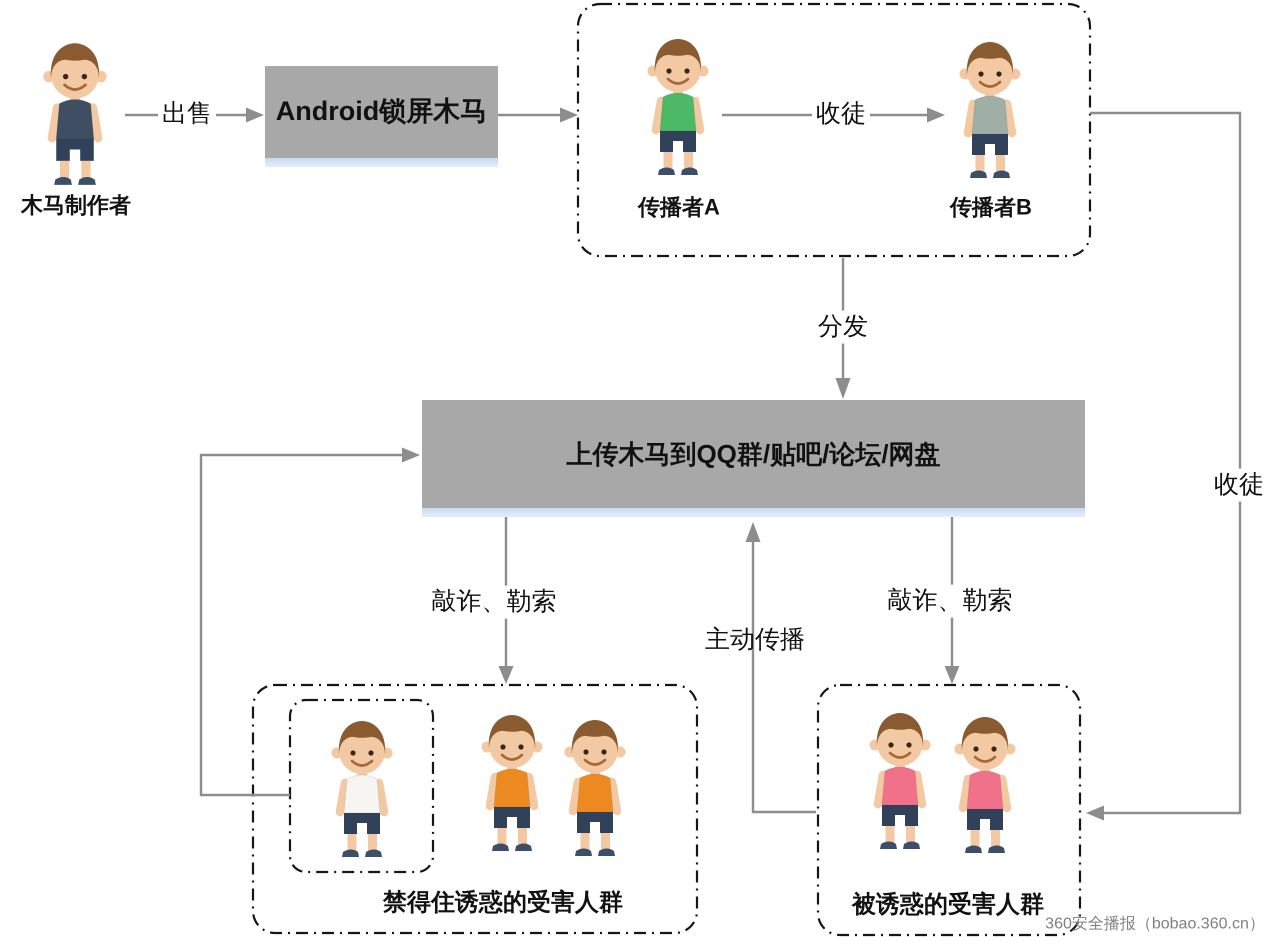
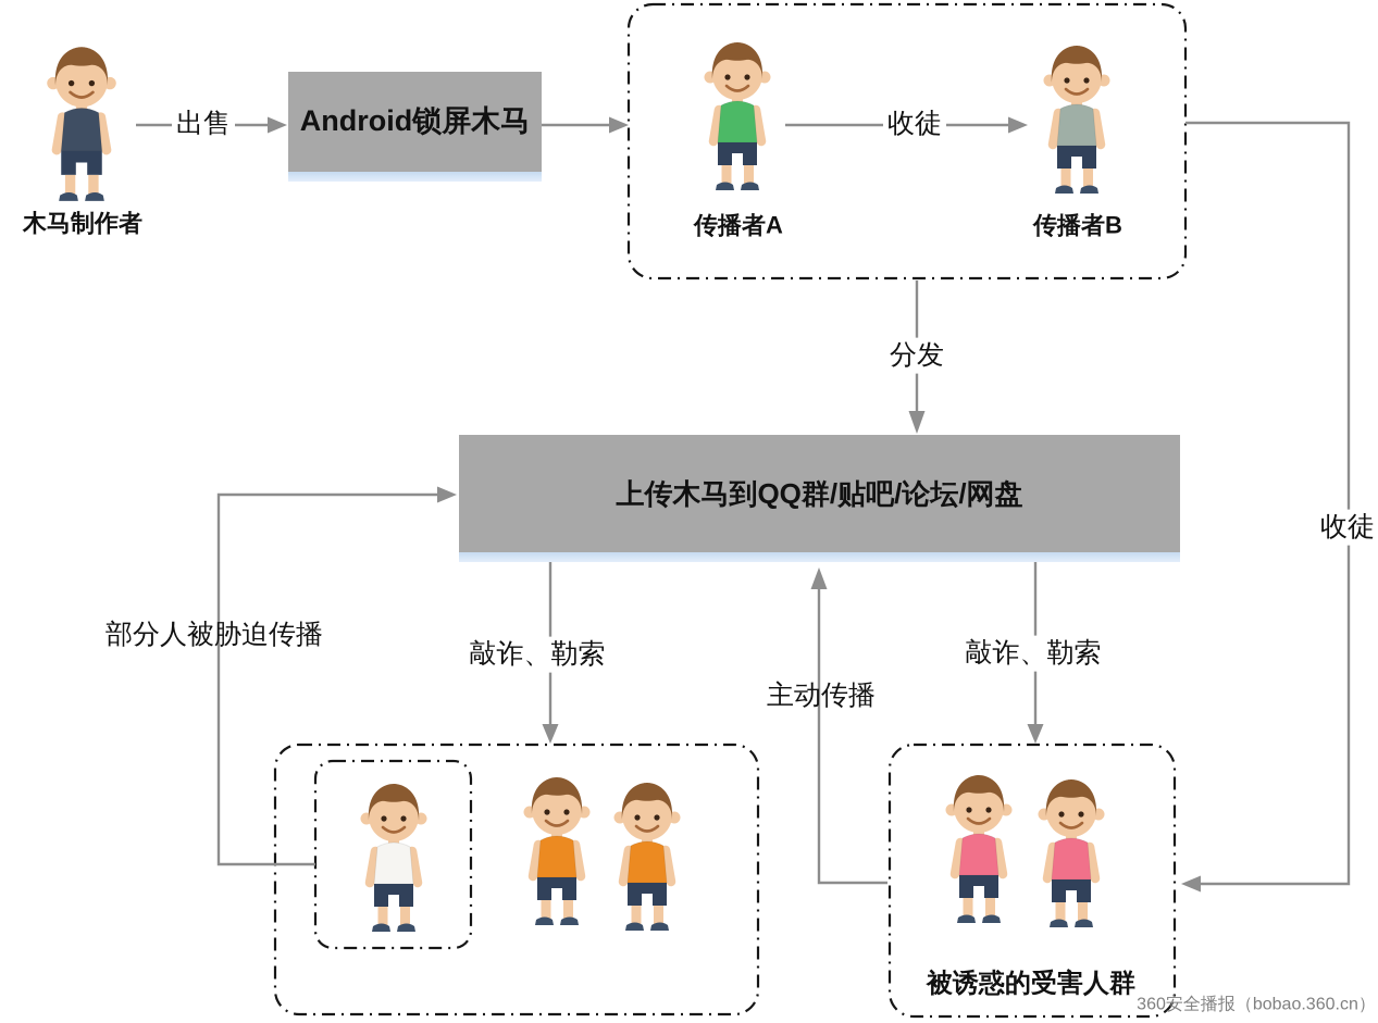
  Android锁屏木马
  上传木马到QQ群/贴吧/论坛/网盘
  出售
  收徒
  分发
  收徒
  敲诈、勒索
  敲诈、勒索
  主动传播
+ 部分人被胁迫传播
  木马制作者
  传播者A
  传播者B
- 禁得住诱惑的受害人群
  被诱惑的受害人群
  360安全播报（bobao.360.cn）
